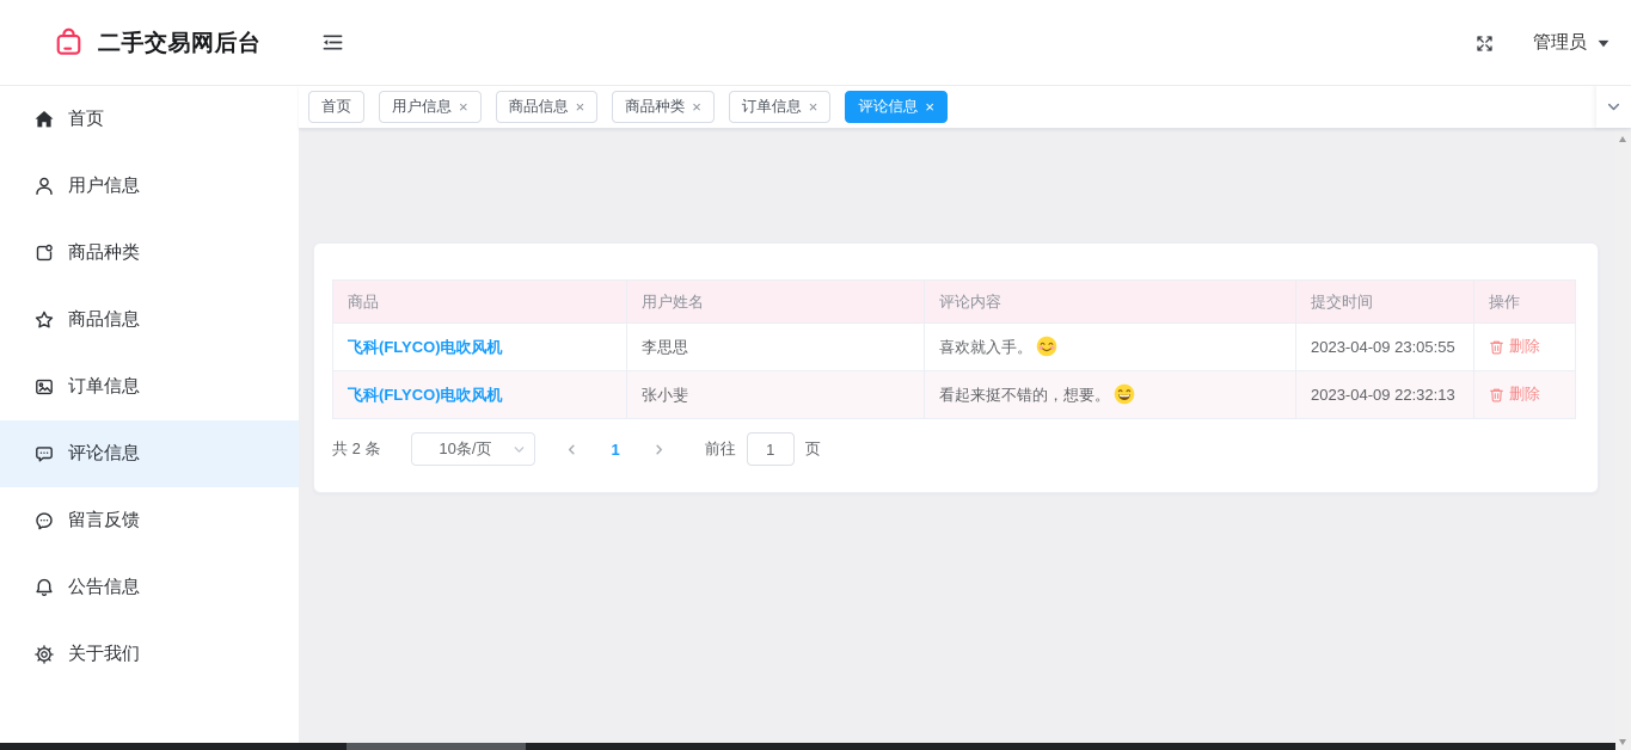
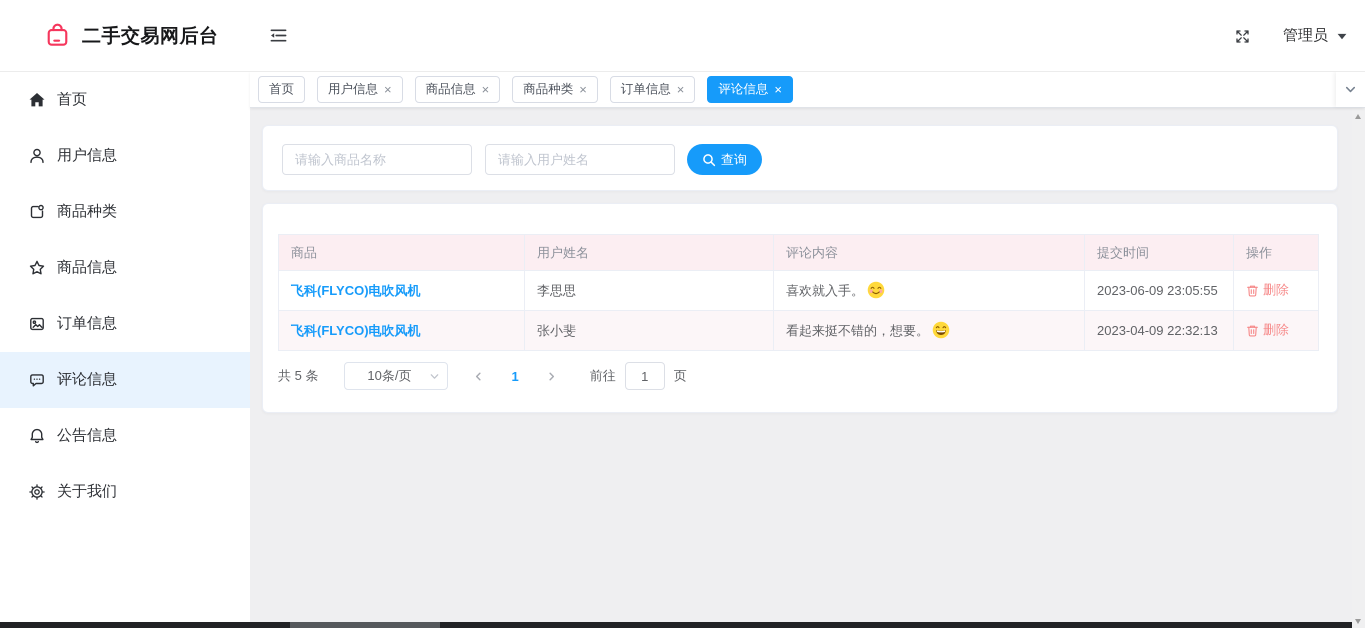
  二手交易网后台
  管理员
  首页
  用户信息
  商品种类
  商品信息
  订单信息
  评论信息
- 留言反馈
  公告信息
  关于我们
  首页
  用户信息
  ×
  商品信息
  ×
  商品种类
  ×
  订单信息
  ×
  评论信息
  ×
+ 请输入商品名称
+ 请输入用户姓名
+ 查询
  商品	用户姓名	评论内容	提交时间	操作
- 飞科(FLYCO)电吹风机	李思思	喜欢就入手。	2023-04-09 23:05:55	删除
+ 飞科(FLYCO)电吹风机	李思思	喜欢就入手。	2023-06-09 23:05:55	删除
  飞科(FLYCO)电吹风机	张小斐	看起来挺不错的，想要。	2023-04-09 22:32:13	删除
- 共 2 条
+ 共 5 条
  10条/页
  1
  前往
  1
  页
